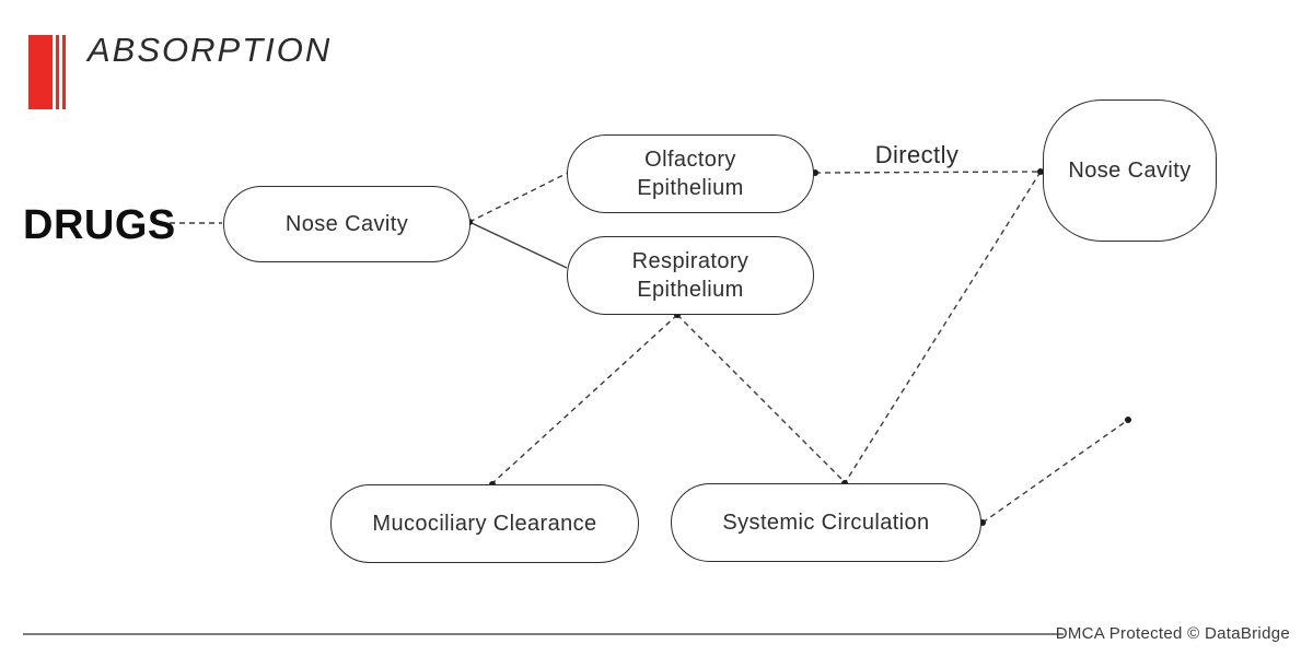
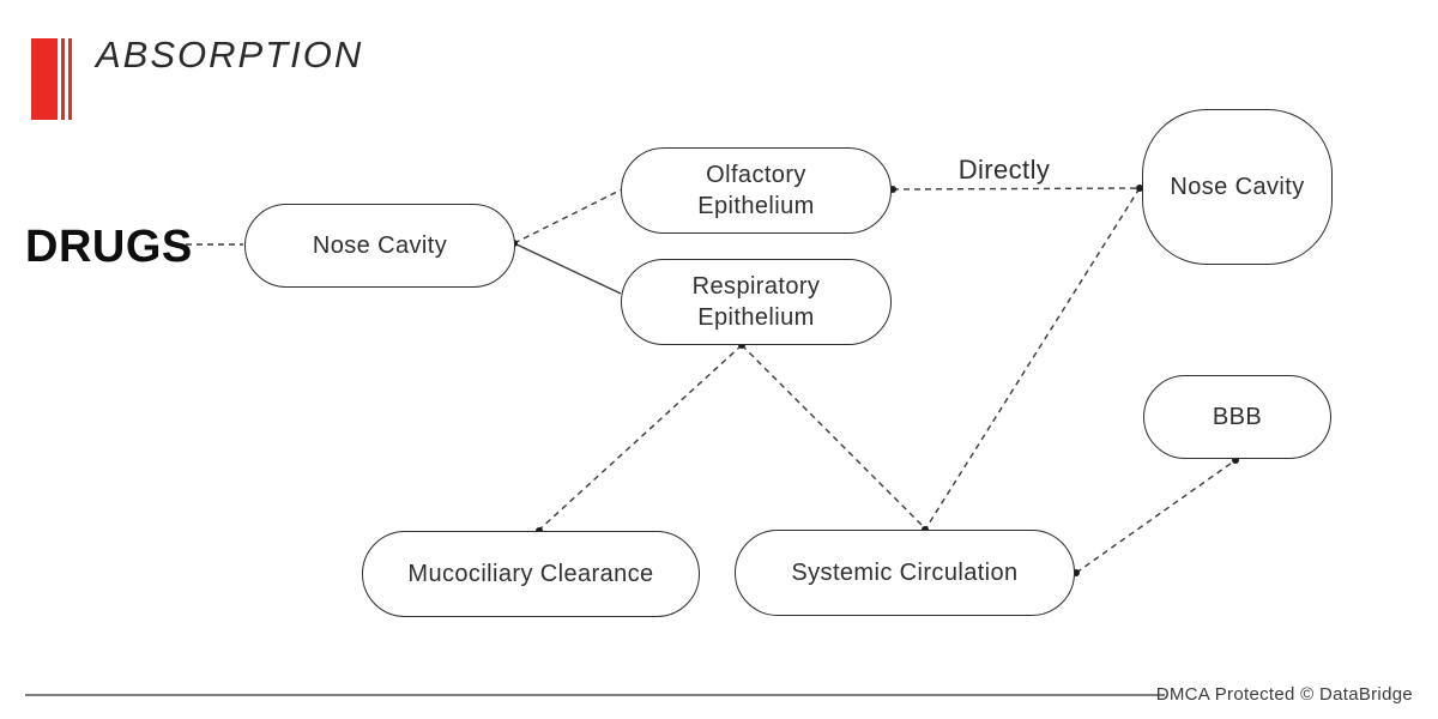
  ABSORPTION
  DRUGS
  Nose Cavity
  Olfactory
  Epithelium
  Respiratory
  Epithelium
  Nose Cavity
+ BBB
  Mucociliary Clearance
  Systemic Circulation
  Directly
  DMCA Protected © DataBridge
